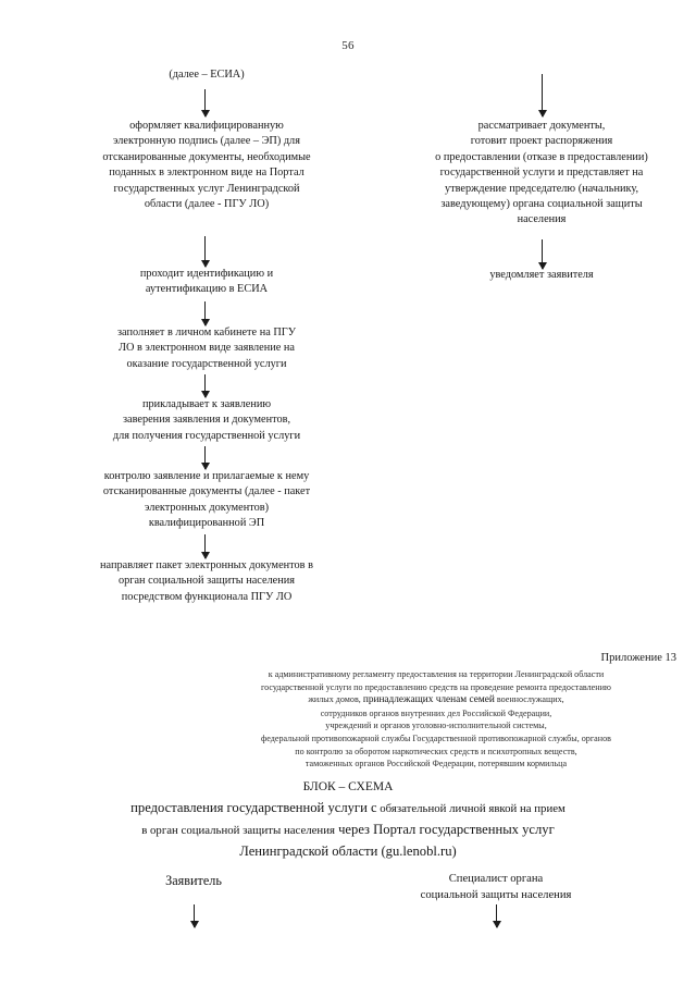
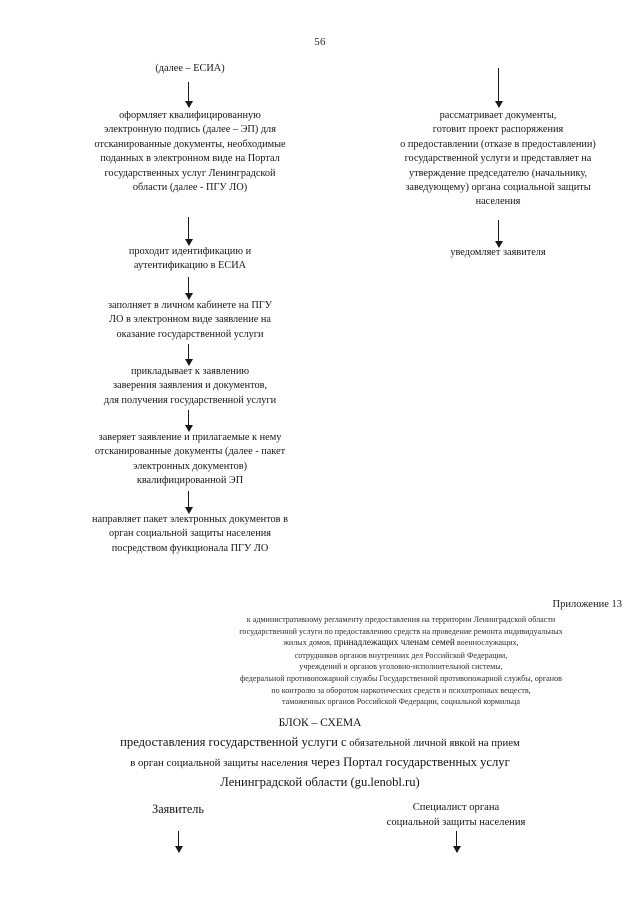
  56
  (далее – ЕСИА)
  оформляет квалифицированную
  электронную подпись (далее – ЭП) для
  отсканированные документы, необходимые
  поданных в электронном виде на Портал
  государственных услуг Ленинградской
  области (далее - ПГУ ЛО)
  проходит идентификацию и
  аутентификацию в ЕСИА
  заполняет в личном кабинете на ПГУ
  ЛО в электронном виде заявление на
  оказание государственной услуги
  прикладывает к заявлению
  заверения заявления и документов,
  для получения государственной услуги
- контролю заявление и прилагаемые к нему
+ заверяет заявление и прилагаемые к нему
  отсканированные документы (далее - пакет
  электронных документов)
  квалифицированной ЭП
  направляет пакет электронных документов в
  орган социальной защиты населения
  посредством функционала ПГУ ЛО
  рассматривает документы,
  готовит проект распоряжения
  о предоставлении (отказе в предоставлении)
  государственной услуги и представляет на
  утверждение председателю (начальнику,
  заведующему) органа социальной защиты
  населения
  уведомляет заявителя
  Приложение 13
  к административному регламенту предоставления на территории Ленинградской области
- государственной услуги по предоставлению средств на проведение ремонта предоставлению
+ государственной услуги по предоставлению средств на проведение ремонта индивидуальных
  жилых домов, принадлежащих членам семей военнослужащих,
  сотрудников органов внутренних дел Российской Федерации,
  учреждений и органов уголовно-исполнительной системы,
  федеральной противопожарной службы Государственной противопожарной службы, органов
  по контролю за оборотом наркотических средств и психотропных веществ,
- таможенных органов Российской Федерации, потерявшим кормильца
+ таможенных органов Российской Федерации, социальной кормильца
  БЛОК – СХЕМА
  предоставления государственной услуги с обязательной личной явкой на прием
  в орган социальной защиты населения через Портал государственных услуг
  Ленинградской области (gu.lenobl.ru)
  Заявитель
  Специалист органа
  социальной защиты населения
